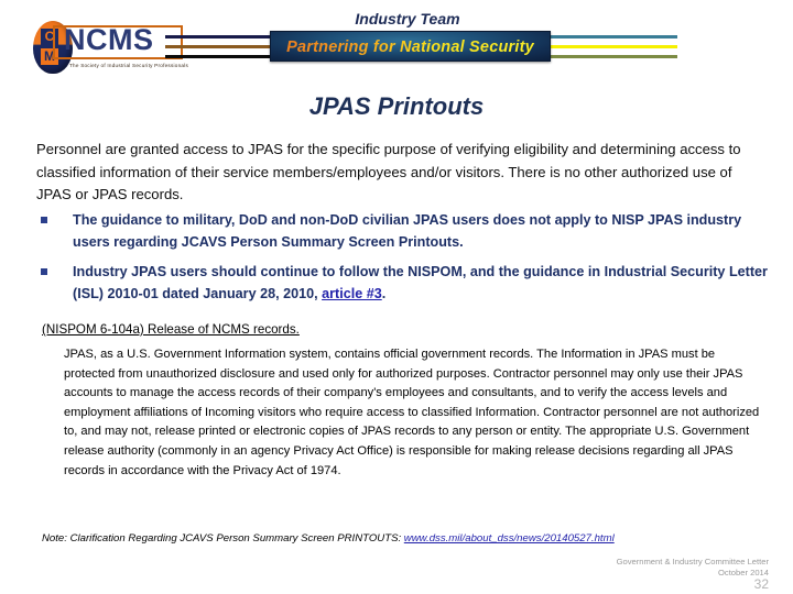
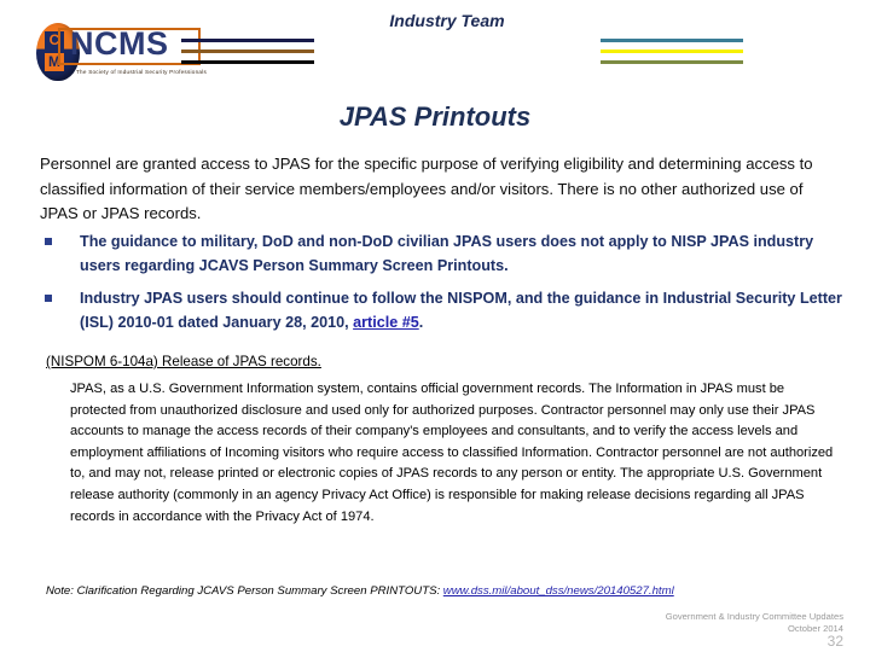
  C
  M
  NCMS
  Industry Team
- Partnering for National Security
  JPAS Printouts
  Personnel are granted access to JPAS for the specific purpose of verifying eligibility and determining access to classified information of their service members/employees and/or visitors. There is no other authorized use of JPAS or JPAS records.
  The guidance to military, DoD and non-DoD civilian JPAS users does not apply to NISP JPAS industry users regarding JCAVS Person Summary Screen Printouts.
- Industry JPAS users should continue to follow the NISPOM, and the guidance in Industrial Security Letter (ISL) 2010-01 dated January 28, 2010, article #3.
+ Industry JPAS users should continue to follow the NISPOM, and the guidance in Industrial Security Letter (ISL) 2010-01 dated January 28, 2010, article #5.
- (NISPOM 6-104a) Release of NCMS records.
+ (NISPOM 6-104a) Release of JPAS records.
  JPAS, as a U.S. Government Information system, contains official government records. The Information in JPAS must be protected from unauthorized disclosure and used only for authorized purposes. Contractor personnel may only use their JPAS accounts to manage the access records of their company's employees and consultants, and to verify the access levels and employment affiliations of Incoming visitors who require access to classified Information. Contractor personnel are not authorized to, and may not, release printed or electronic copies of JPAS records to any person or entity. The appropriate U.S. Government release authority (commonly in an agency Privacy Act Office) is responsible for making release decisions regarding all JPAS records in accordance with the Privacy Act of 1974.
  Note: Clarification Regarding JCAVS Person Summary Screen PRINTOUTS: www.dss.mil/about_dss/news/20140527.html
- Government & Industry Committee Letter
+ Government & Industry Committee Updates
  October 2014
  32
